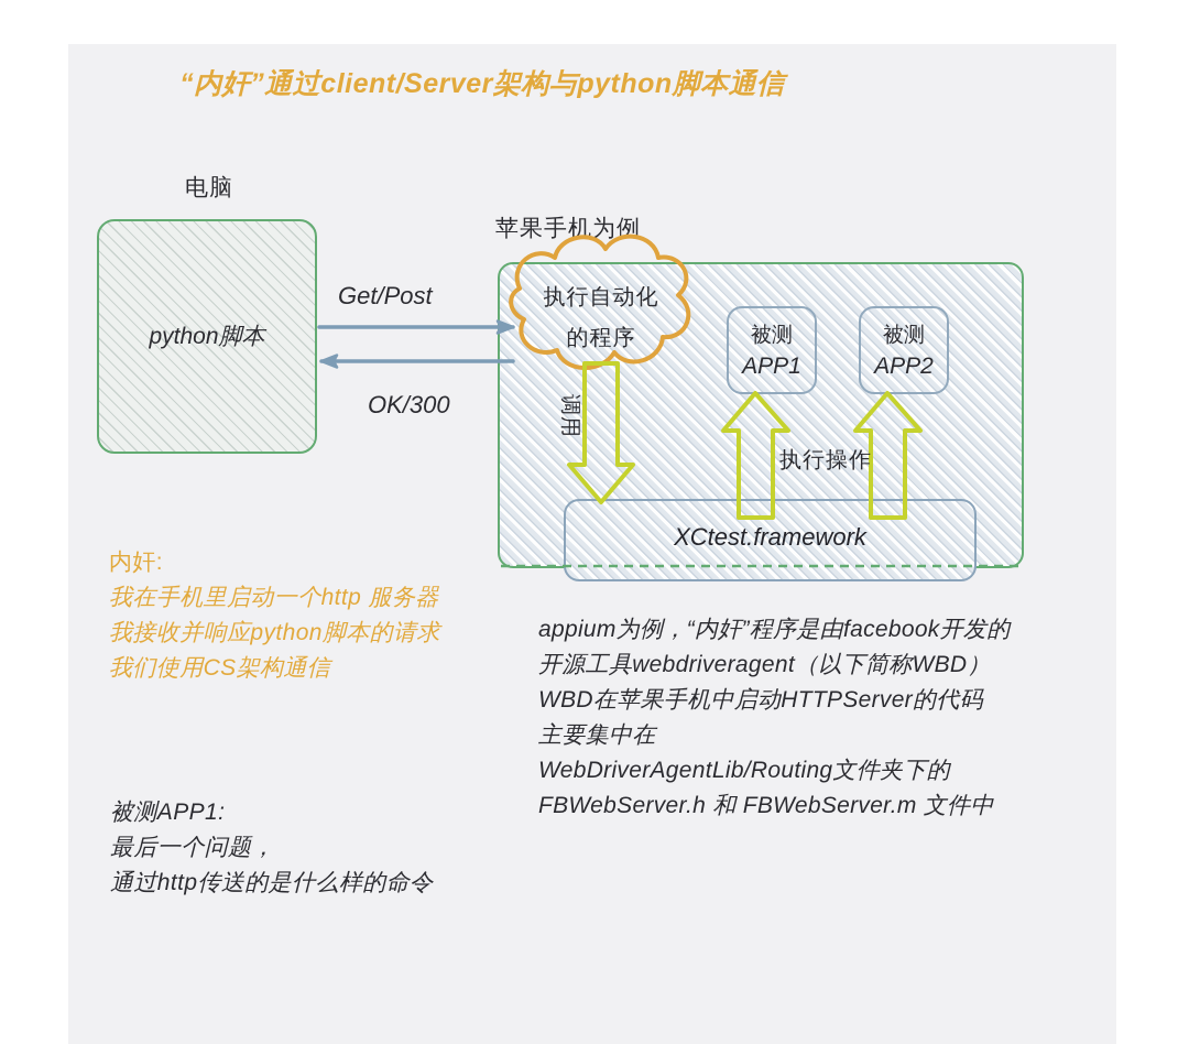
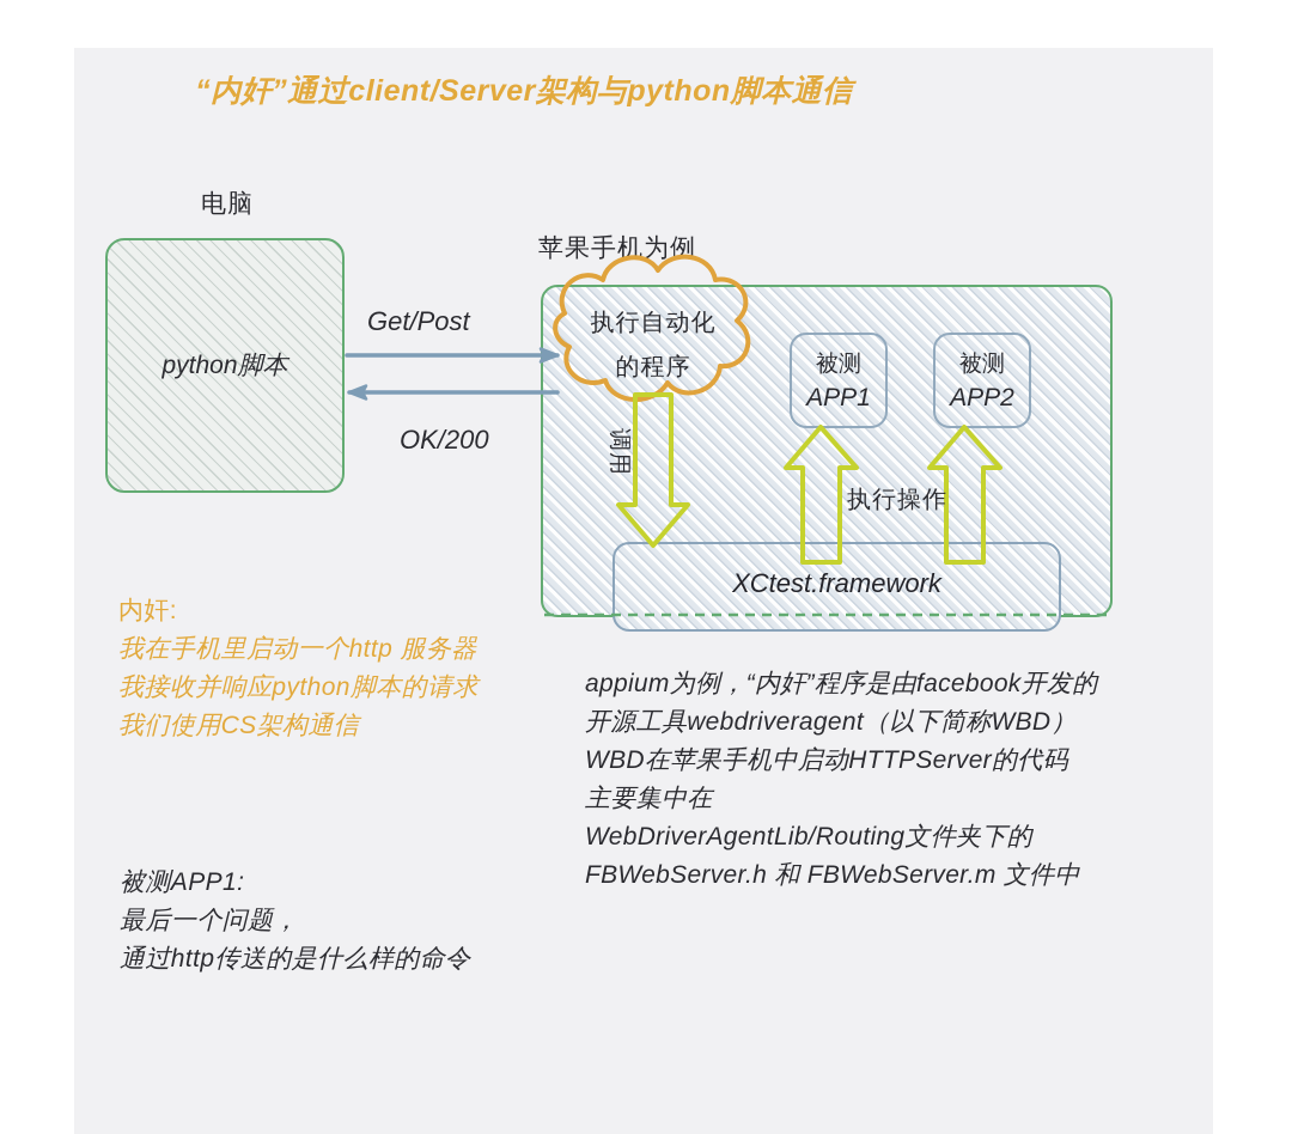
  “内奸”通过client/Server架构与python脚本通信
  电脑
  python脚本
  苹果手机为例
  被测
  APP1
  被测
  APP2
  XCtest.framework
  执行自动化
  的程序
  Get/Post
- OK/300
+ OK/200
  执行操作
  内奸:
  我在手机里启动一个http 服务器
  我接收并响应python脚本的请求
  我们使用CS架构通信
  被测APP1:
  最后一个问题，
  通过http传送的是什么样的命令
  appium为例，“内奸”程序是由facebook开发的
  开源工具webdriveragent（以下简称WBD）
  WBD在苹果手机中启动HTTPServer的代码
  主要集中在
  WebDriverAgentLib/Routing文件夹下的
  FBWebServer.h 和 FBWebServer.m 文件中
